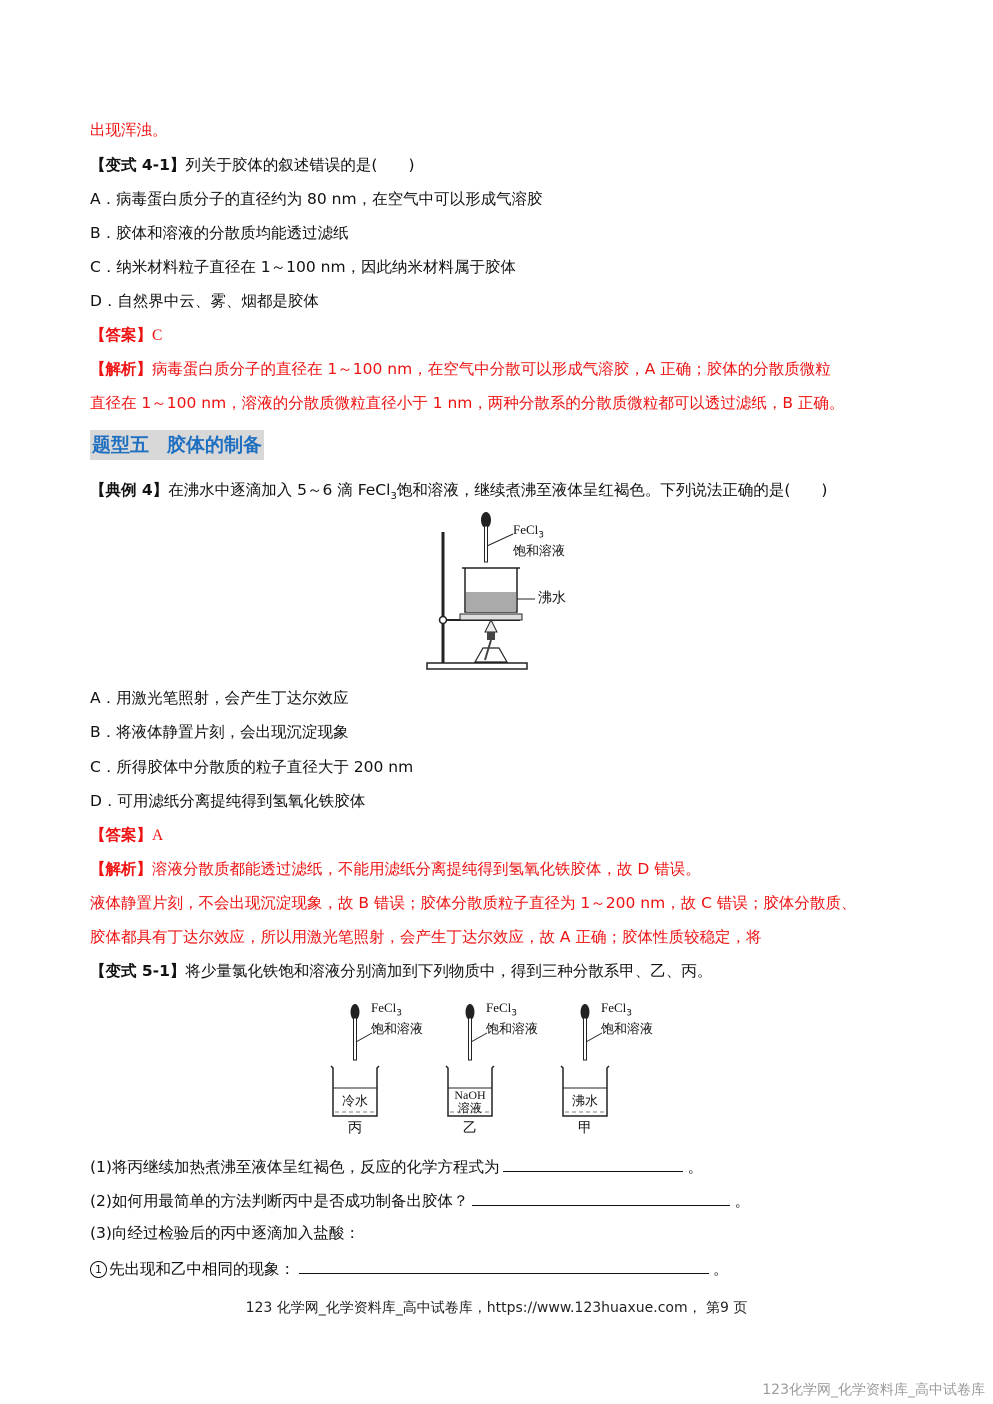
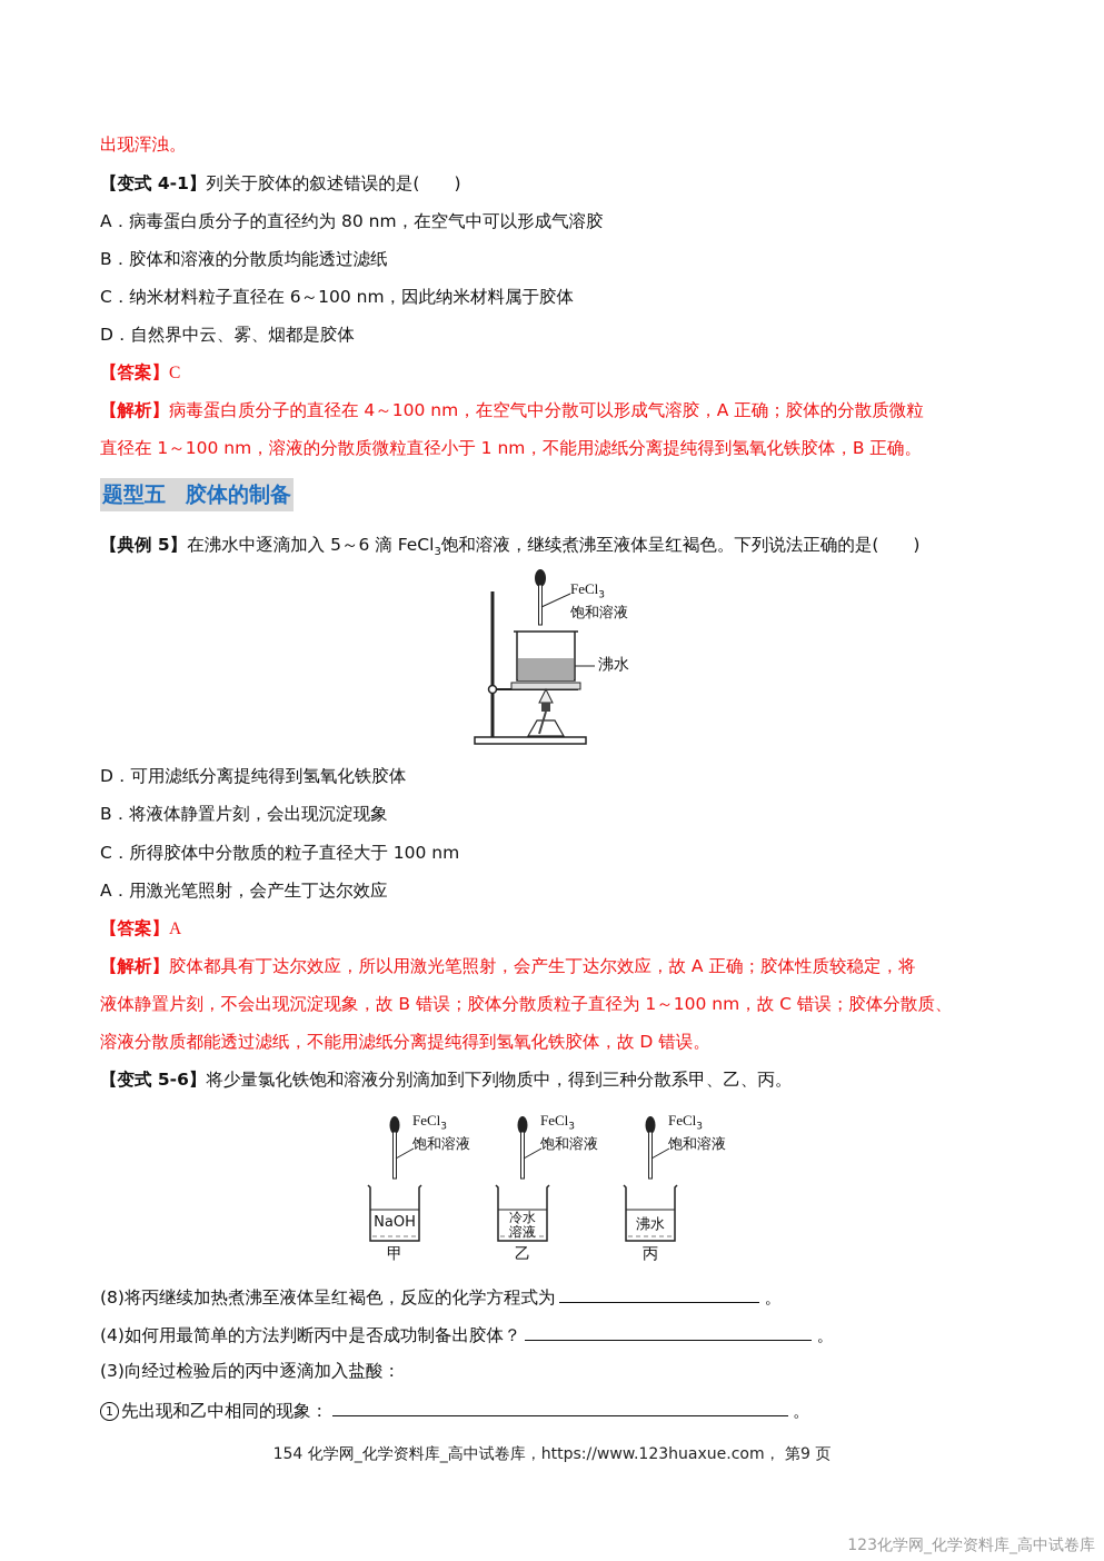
  出现浑浊。
  【变式 4-1】列关于胶体的叙述错误的是( )
  A．病毒蛋白质分子的直径约为 80 nm，在空气中可以形成气溶胶
  B．胶体和溶液的分散质均能透过滤纸
- C．纳米材料粒子直径在 1～100 nm，因此纳米材料属于胶体
+ C．纳米材料粒子直径在 6～100 nm，因此纳米材料属于胶体
  D．自然界中云、雾、烟都是胶体
  【答案】C
- 【解析】病毒蛋白质分子的直径在 1～100 nm，在空气中分散可以形成气溶胶，A 正确；胶体的分散质微粒
+ 【解析】病毒蛋白质分子的直径在 4～100 nm，在空气中分散可以形成气溶胶，A 正确；胶体的分散质微粒
- 直径在 1～100 nm，溶液的分散质微粒直径小于 1 nm，两种分散系的分散质微粒都可以透过滤纸，B 正确。
+ 直径在 1～100 nm，溶液的分散质微粒直径小于 1 nm，不能用滤纸分离提纯得到氢氧化铁胶体，B 正确。
  题型五 胶体的制备
- 【典例 4】在沸水中逐滴加入 5～6 滴 FeCl3饱和溶液，继续煮沸至液体呈红褐色。下列说法正确的是( )
+ 【典例 5】在沸水中逐滴加入 5～6 滴 FeCl3饱和溶液，继续煮沸至液体呈红褐色。下列说法正确的是( )
  FeCl3
  饱和溶液
  沸水
- A．用激光笔照射，会产生丁达尔效应
+ D．可用滤纸分离提纯得到氢氧化铁胶体
  B．将液体静置片刻，会出现沉淀现象
- C．所得胶体中分散质的粒子直径大于 200 nm
+ C．所得胶体中分散质的粒子直径大于 100 nm
- D．可用滤纸分离提纯得到氢氧化铁胶体
+ A．用激光笔照射，会产生丁达尔效应
  【答案】A
- 【解析】溶液分散质都能透过滤纸，不能用滤纸分离提纯得到氢氧化铁胶体，故 D 错误。
+ 【解析】胶体都具有丁达尔效应，所以用激光笔照射，会产生丁达尔效应，故 A 正确；胶体性质较稳定，将
- 液体静置片刻，不会出现沉淀现象，故 B 错误；胶体分散质粒子直径为 1～200 nm，故 C 错误；胶体分散质、
+ 液体静置片刻，不会出现沉淀现象，故 B 错误；胶体分散质粒子直径为 1～100 nm，故 C 错误；胶体分散质、
- 胶体都具有丁达尔效应，所以用激光笔照射，会产生丁达尔效应，故 A 正确；胶体性质较稳定，将
+ 溶液分散质都能透过滤纸，不能用滤纸分离提纯得到氢氧化铁胶体，故 D 错误。
- 【变式 5-1】将少量氯化铁饱和溶液分别滴加到下列物质中，得到三种分散系甲、乙、丙。
+ 【变式 5-6】将少量氯化铁饱和溶液分别滴加到下列物质中，得到三种分散系甲、乙、丙。
  FeCl3
  饱和溶液
- 冷水
+ NaOH
- 丙
+ 甲
  FeCl3
  饱和溶液
- NaOH
+ 冷水
  溶液
  乙
  FeCl3
  饱和溶液
  沸水
- 甲
+ 丙
- (1)将丙继续加热煮沸至液体呈红褐色，反应的化学方程式为 。
+ (8)将丙继续加热煮沸至液体呈红褐色，反应的化学方程式为 。
- (2)如何用最简单的方法判断丙中是否成功制备出胶体？ 。
+ (4)如何用最简单的方法判断丙中是否成功制备出胶体？ 。
  (3)向经过检验后的丙中逐滴加入盐酸：
  1 先出现和乙中相同的现象： 。
- 123 化学网_化学资料库_高中试卷库，https://www.123huaxue.com， 第9 页
+ 154 化学网_化学资料库_高中试卷库，https://www.123huaxue.com， 第9 页
  123化学网_化学资料库_高中试卷库
